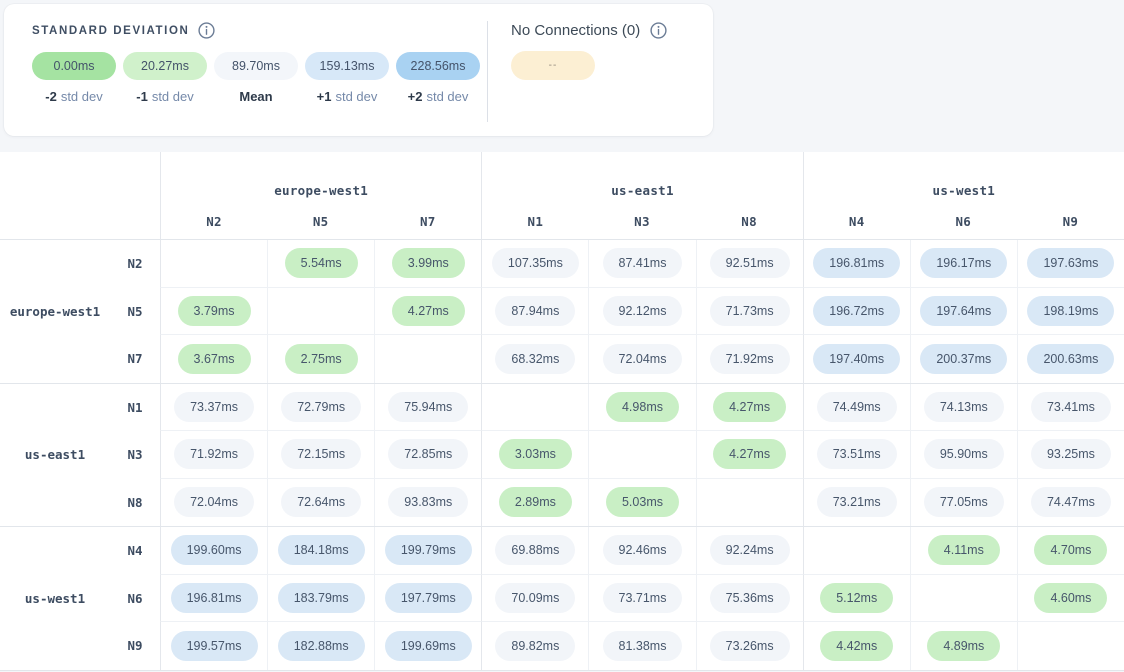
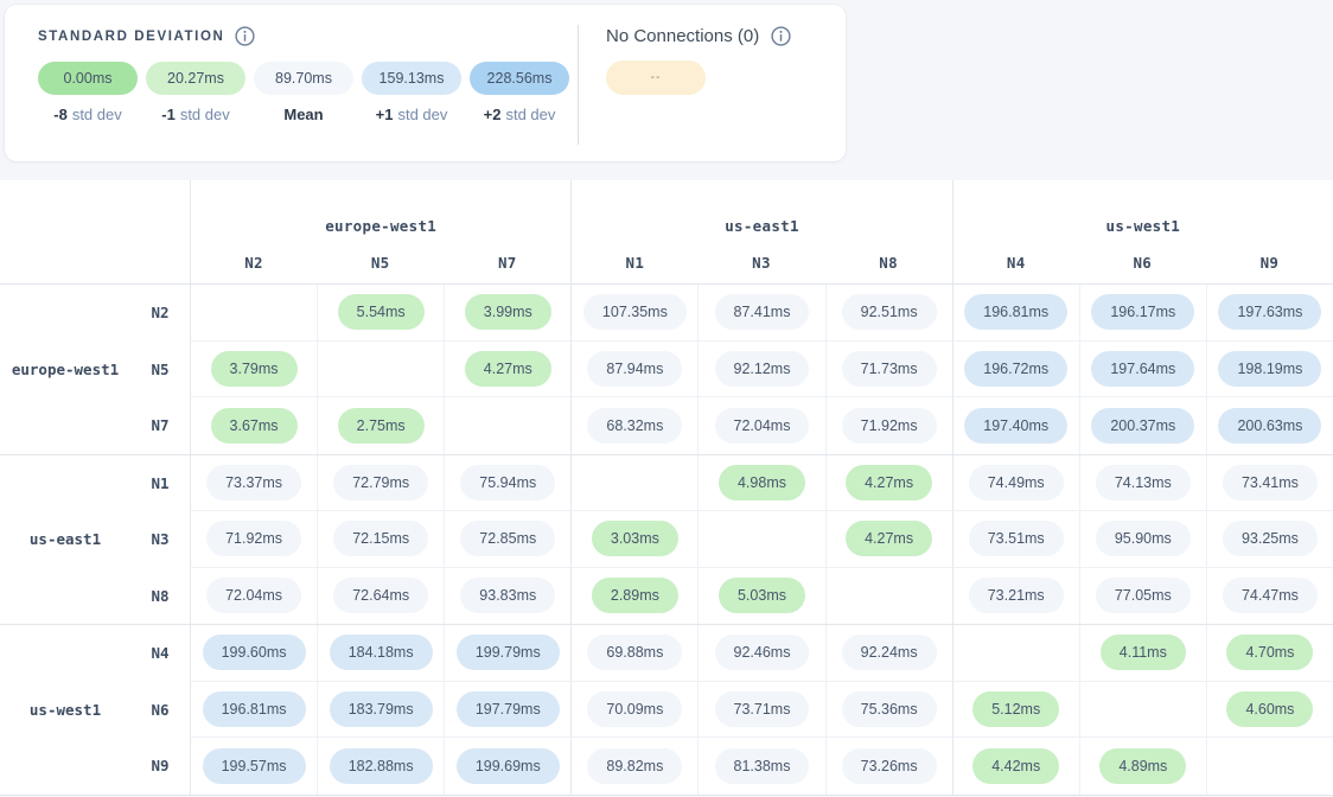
  STANDARD DEVIATION
  0.00ms
  20.27ms
  89.70ms
  159.13ms
  228.56ms
- -2 std dev
+ -8 std dev
  -1 std dev
  Mean
  +1 std dev
  +2 std dev
  No Connections (0)
  --
  europe-west1
  us-east1
  us-west1
  N2
  N5
  N7
  N1
  N3
  N8
  N4
  N6
  N9
  N2
  5.54ms
  3.99ms
  107.35ms
  87.41ms
  92.51ms
  196.81ms
  196.17ms
  197.63ms
  europe-west1
  N5
  3.79ms
  4.27ms
  87.94ms
  92.12ms
  71.73ms
  196.72ms
  197.64ms
  198.19ms
  N7
  3.67ms
  2.75ms
  68.32ms
  72.04ms
  71.92ms
  197.40ms
  200.37ms
  200.63ms
  N1
  73.37ms
  72.79ms
  75.94ms
  4.98ms
  4.27ms
  74.49ms
  74.13ms
  73.41ms
  us-east1
  N3
  71.92ms
  72.15ms
  72.85ms
  3.03ms
  4.27ms
  73.51ms
  95.90ms
  93.25ms
  N8
  72.04ms
  72.64ms
  93.83ms
  2.89ms
  5.03ms
  73.21ms
  77.05ms
  74.47ms
  N4
  199.60ms
  184.18ms
  199.79ms
  69.88ms
  92.46ms
  92.24ms
  4.11ms
  4.70ms
  us-west1
  N6
  196.81ms
  183.79ms
  197.79ms
  70.09ms
  73.71ms
  75.36ms
  5.12ms
  4.60ms
  N9
  199.57ms
  182.88ms
  199.69ms
  89.82ms
  81.38ms
  73.26ms
  4.42ms
  4.89ms
